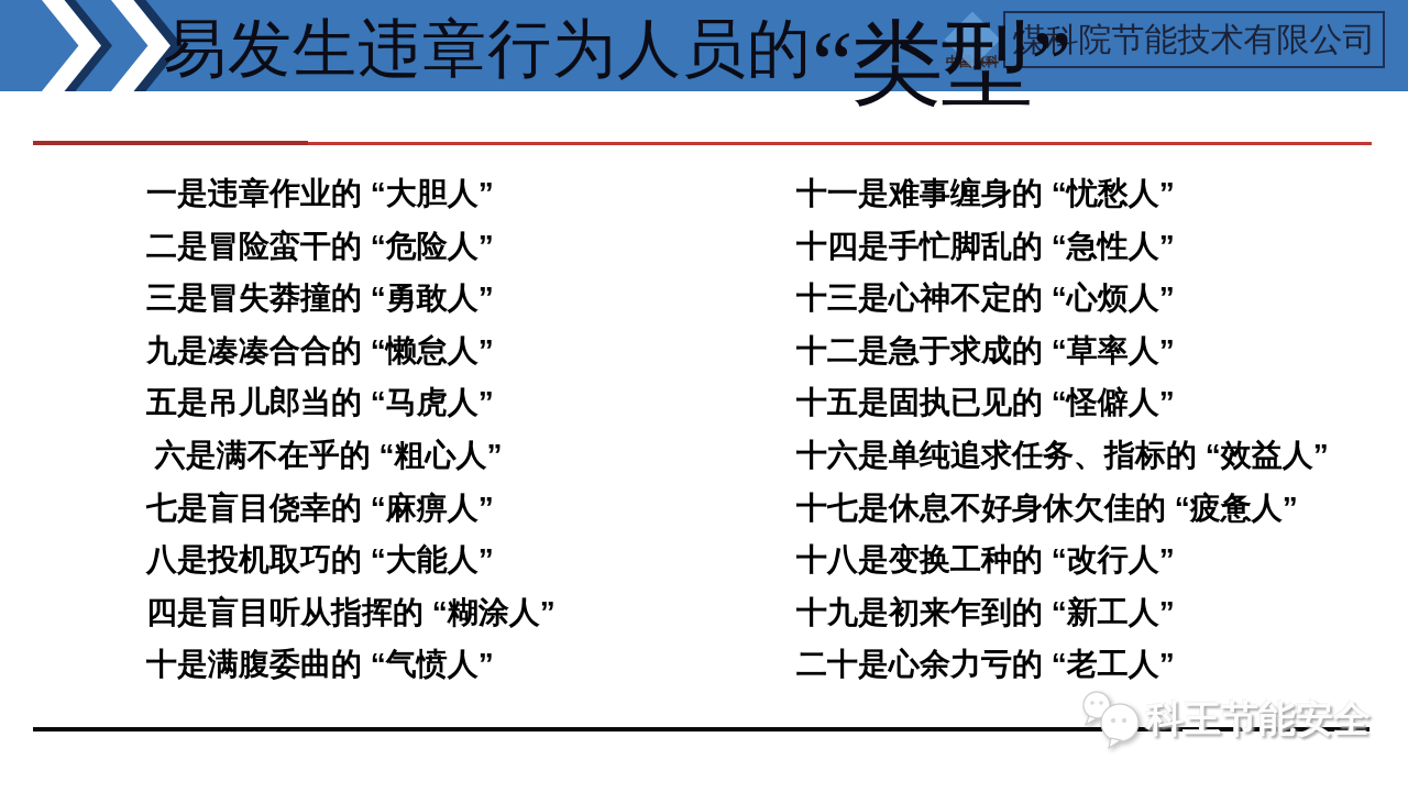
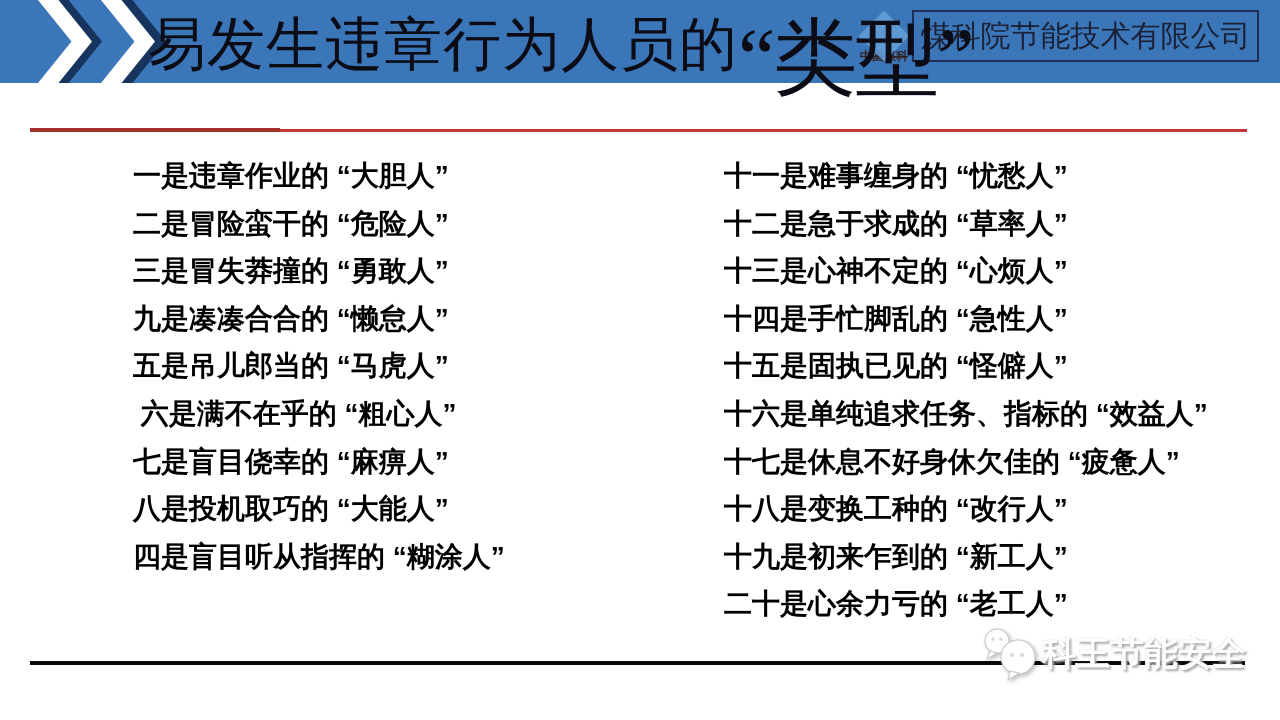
  中国煤科
  煤科院节能技术有限公司
  易发生违章行为人员的“类型”
  一是违章作业的 “大胆人”
  二是冒险蛮干的 “危险人”
  三是冒失莽撞的 “勇敢人”
  九是凑凑合合的 “懒怠人”
  五是吊儿郎当的 “马虎人”
  六是满不在乎的 “粗心人”
  七是盲目侥幸的 “麻痹人”
  八是投机取巧的 “大能人”
  四是盲目听从指挥的 “糊涂人”
- 十是满腹委曲的 “气愤人”
  十一是难事缠身的 “忧愁人”
- 十四是手忙脚乱的 “急性人”
+ 十二是急于求成的 “草率人”
  十三是心神不定的 “心烦人”
- 十二是急于求成的 “草率人”
+ 十四是手忙脚乱的 “急性人”
  十五是固执已见的 “怪僻人”
  十六是单纯追求任务、指标的 “效益人”
  十七是休息不好身休欠佳的 “疲惫人”
  十八是变换工种的 “改行人”
  十九是初来乍到的 “新工人”
  二十是心余力亏的 “老工人”
  科王节能安全
